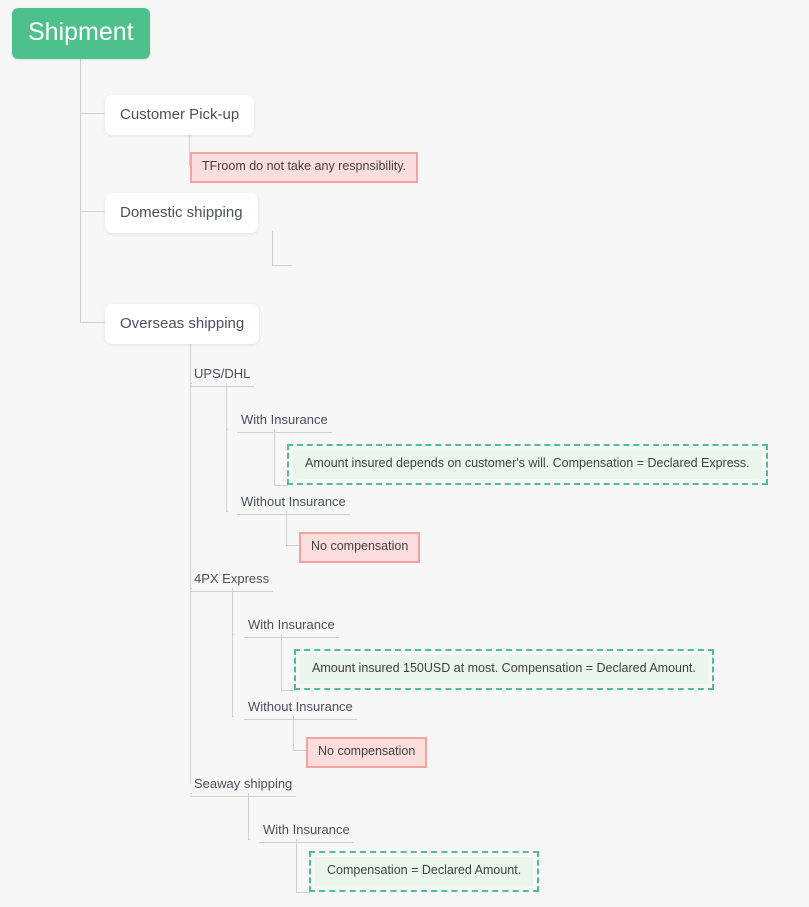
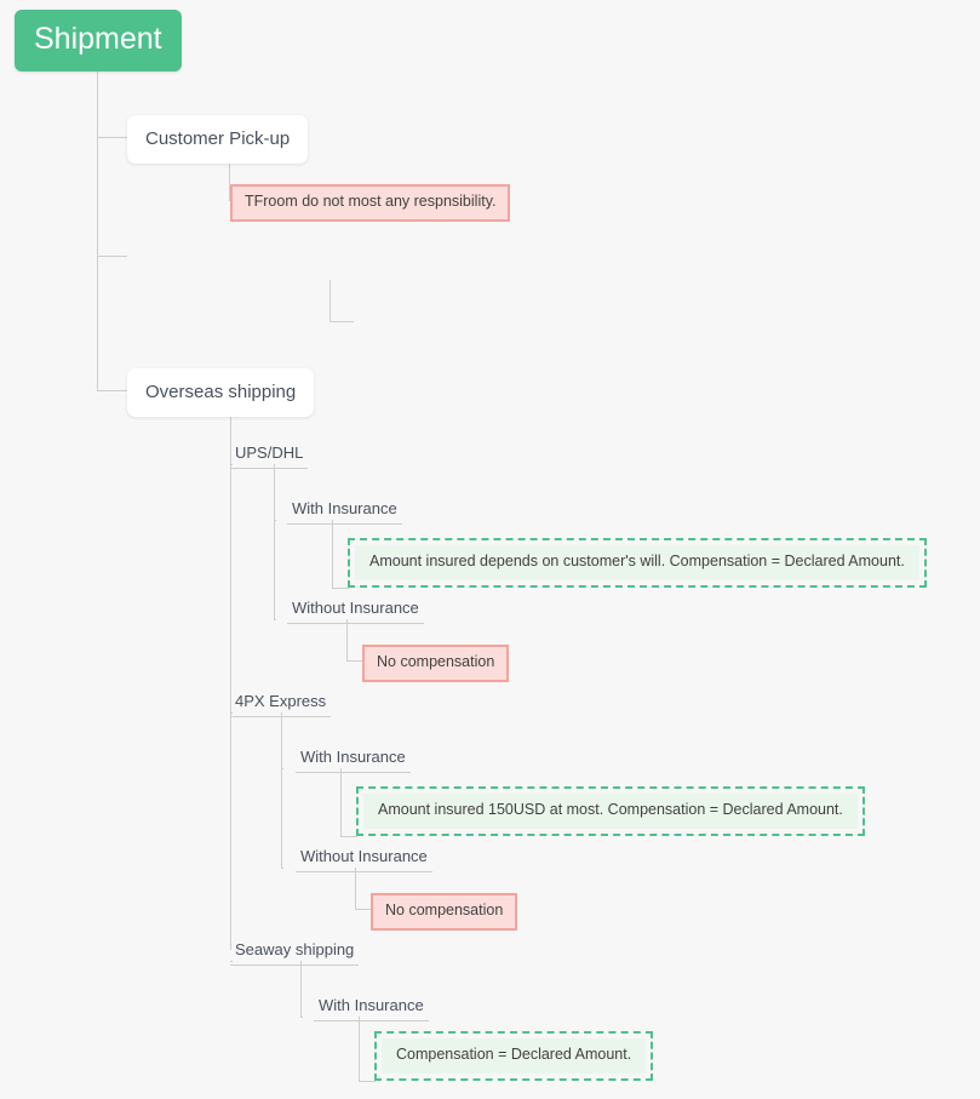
  Shipment
  Customer Pick-up
- Domestic shipping
  Overseas shipping
  UPS/DHL
  4PX Express
  Seaway shipping
  With Insurance
  Without Insurance
  With Insurance
  Without Insurance
  With Insurance
- TFroom do not take any respnsibility.
+ TFroom do not most any respnsibility.
- Amount insured depends on customer's will. Compensation = Declared Express.
+ Amount insured depends on customer's will. Compensation = Declared Amount.
  No compensation
  Amount insured 150USD at most. Compensation = Declared Amount.
  No compensation
  Compensation = Declared Amount.
